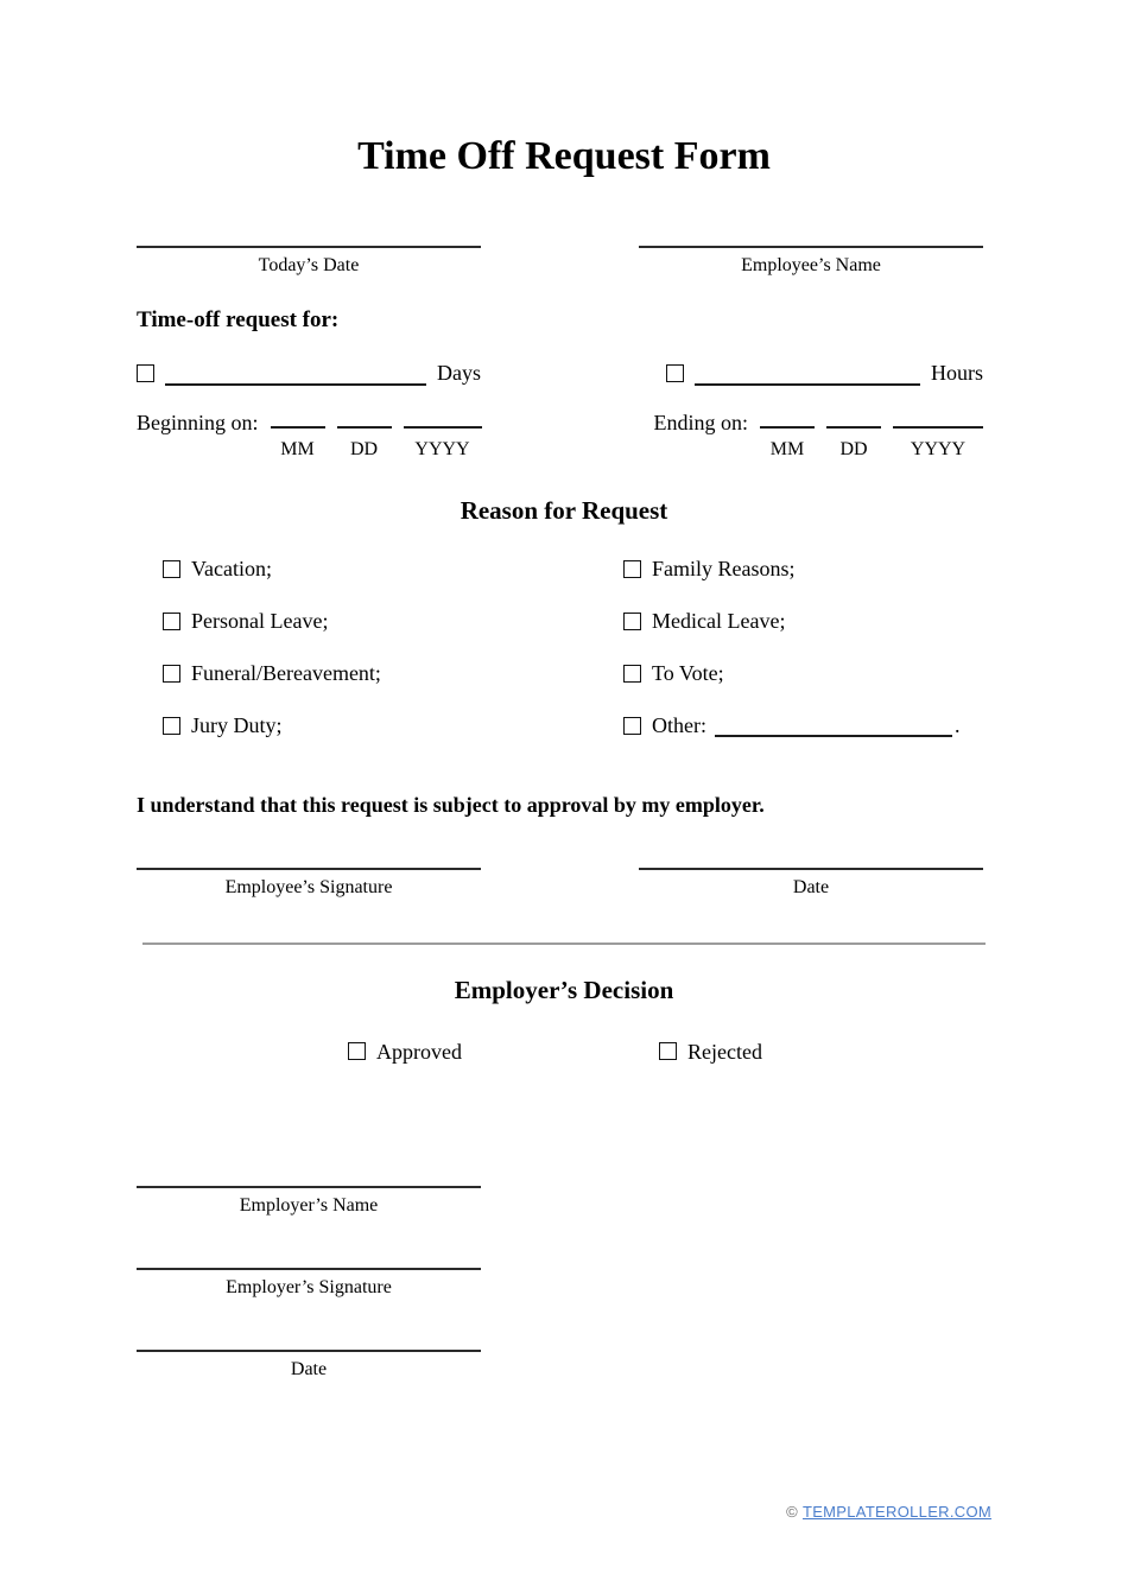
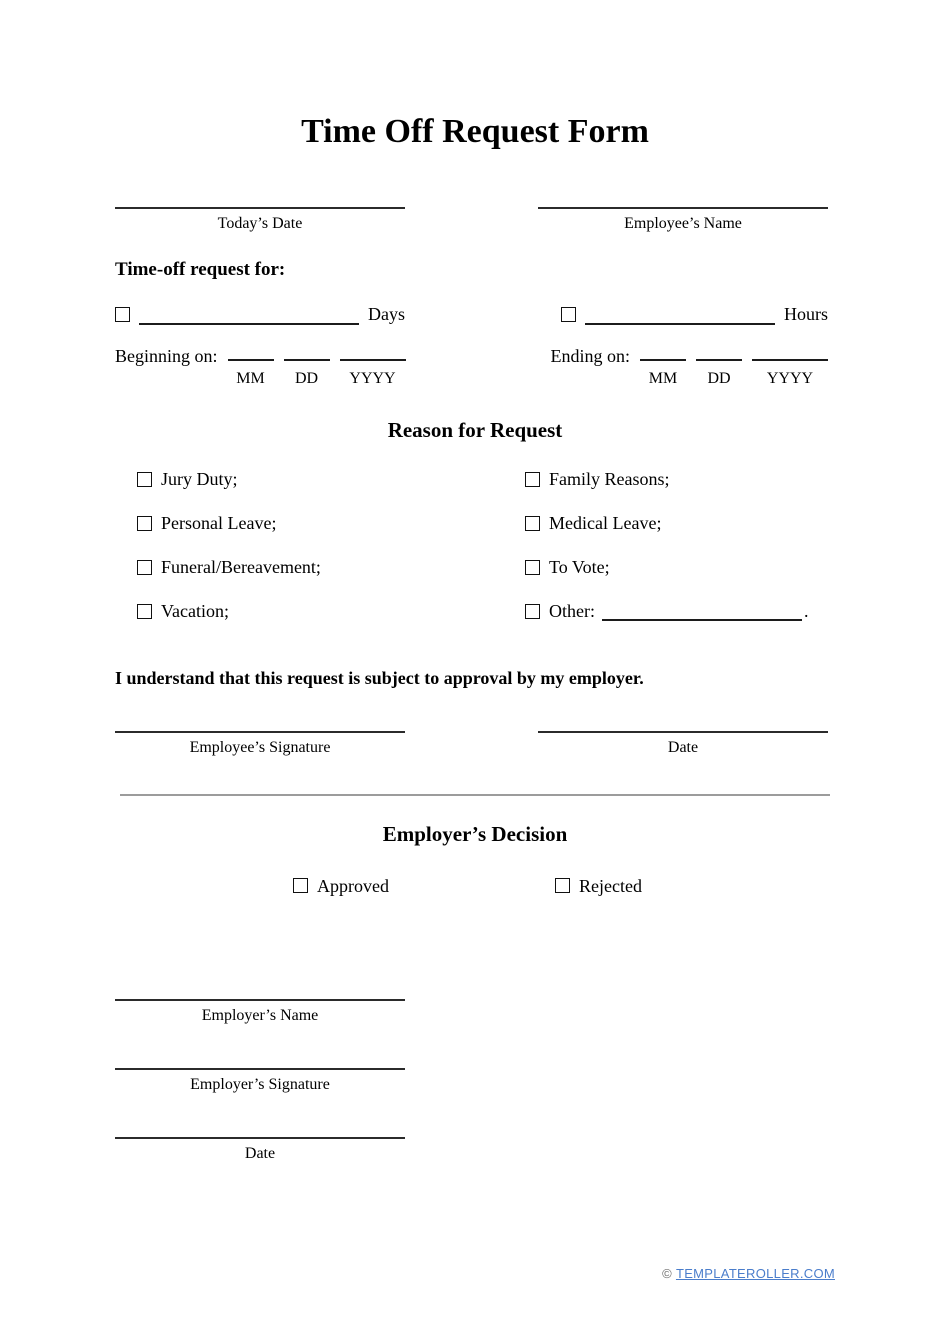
  Time Off Request Form
  Today’s Date
  Employee’s Name
  Time-off request for:
  Days
  Hours
  Beginning on:
  MM
  DD
  YYYY
  Ending on:
  MM
  DD
  YYYY
  Reason for Request
- Vacation;
+ Jury Duty;
  Personal Leave;
  Funeral/Bereavement;
- Jury Duty;
+ Vacation;
  Family Reasons;
  Medical Leave;
  To Vote;
  Other:
  .
  I understand that this request is subject to approval by my employer.
  Employee’s Signature
  Date
  Employer’s Decision
  Approved
  Rejected
  Employer’s Name
  Employer’s Signature
  Date
  © TEMPLATEROLLER.COM
